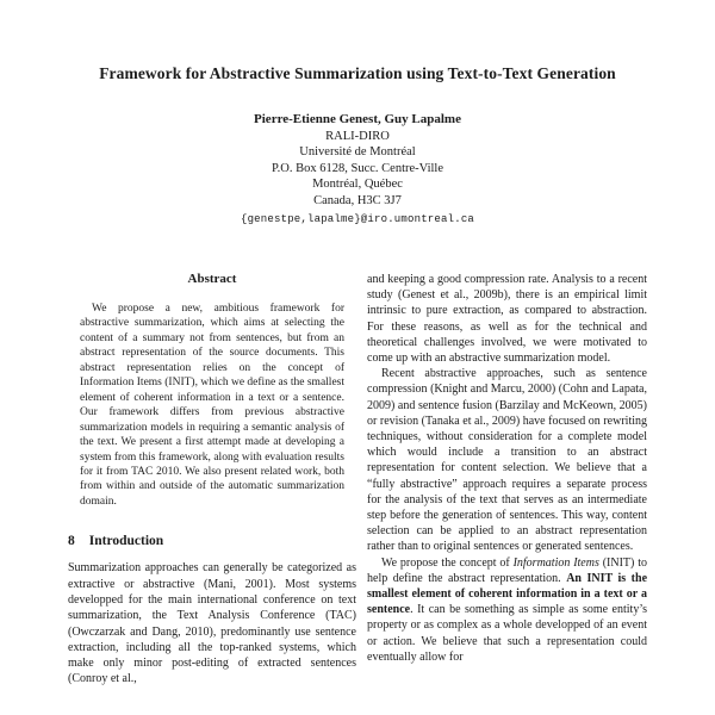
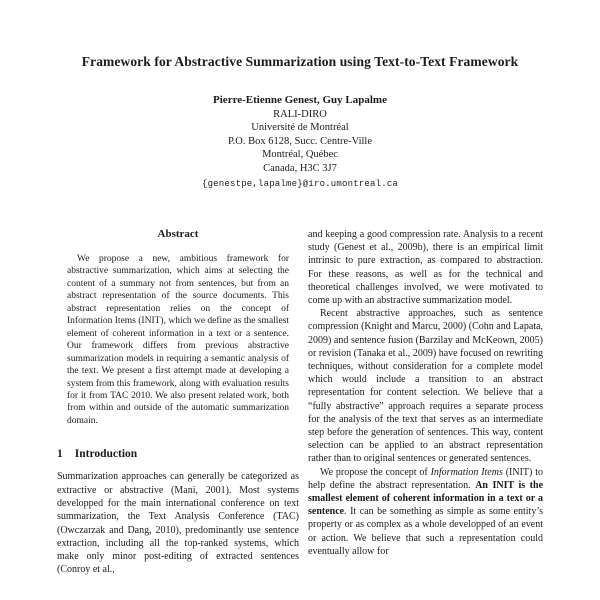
- Framework for Abstractive Summarization using Text-to-Text Generation
+ Framework for Abstractive Summarization using Text-to-Text Framework
  Pierre-Etienne Genest, Guy Lapalme
  RALI-DIRO
  Université de Montréal
  P.O. Box 6128, Succ. Centre-Ville
  Montréal, Québec
  Canada, H3C 3J7
  {genestpe,lapalme}@iro.umontreal.ca
  Abstract
  We propose a new, ambitious framework for abstractive summarization, which aims at selecting the content of a summary not from sentences, but from an abstract representation of the source documents. This abstract representation relies on the concept of Information Items (INIT), which we define as the smallest element of coherent information in a text or a sentence. Our framework differs from previous abstractive summarization models in requiring a semantic analysis of the text. We present a first attempt made at developing a system from this framework, along with evaluation results for it from TAC 2010. We also present related work, both from within and outside of the automatic summarization domain.
- 8 Introduction
+ 1 Introduction
  Summarization approaches can generally be categorized as extractive or abstractive (Mani, 2001). Most systems developped for the main international conference on text summarization, the Text Analysis Conference (TAC) (Owczarzak and Dang, 2010), predominantly use sentence extraction, including all the top-ranked systems, which make only minor post-editing of extracted sentences (Conroy et al.,
  and keeping a good compression rate. Analysis to a recent study (Genest et al., 2009b), there is an empirical limit intrinsic to pure extraction, as compared to abstraction. For these reasons, as well as for the technical and theoretical challenges involved, we were motivated to come up with an abstractive summarization model.
  Recent abstractive approaches, such as sentence compression (Knight and Marcu, 2000) (Cohn and Lapata, 2009) and sentence fusion (Barzilay and McKeown, 2005) or revision (Tanaka et al., 2009) have focused on rewriting techniques, without consideration for a complete model which would include a transition to an abstract representation for content selection. We believe that a “fully abstractive” approach requires a separate process for the analysis of the text that serves as an intermediate step before the generation of sentences. This way, content selection can be applied to an abstract representation rather than to original sentences or generated sentences.
  We propose the concept of Information Items (INIT) to help define the abstract representation. An INIT is the smallest element of coherent information in a text or a sentence. It can be something as simple as some entity’s property or as complex as a whole developped of an event or action. We believe that such a representation could eventually allow for
